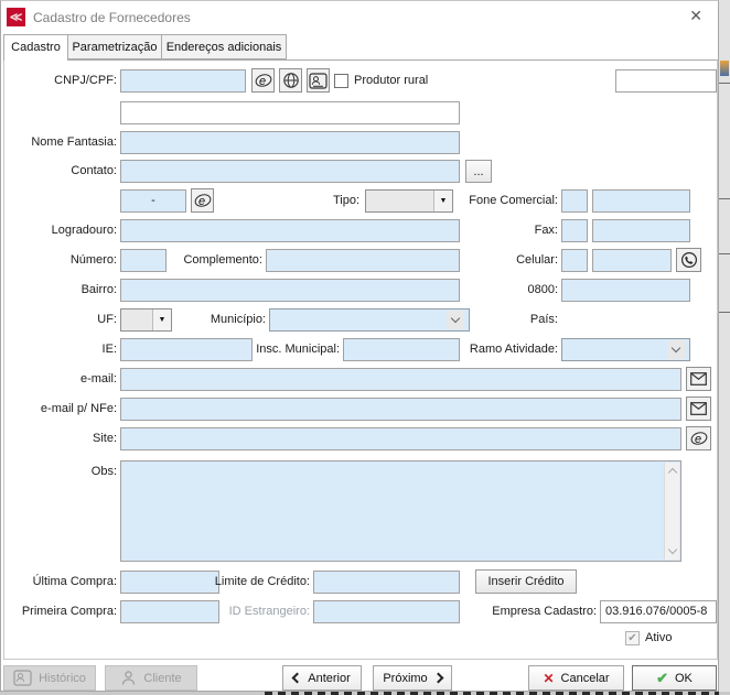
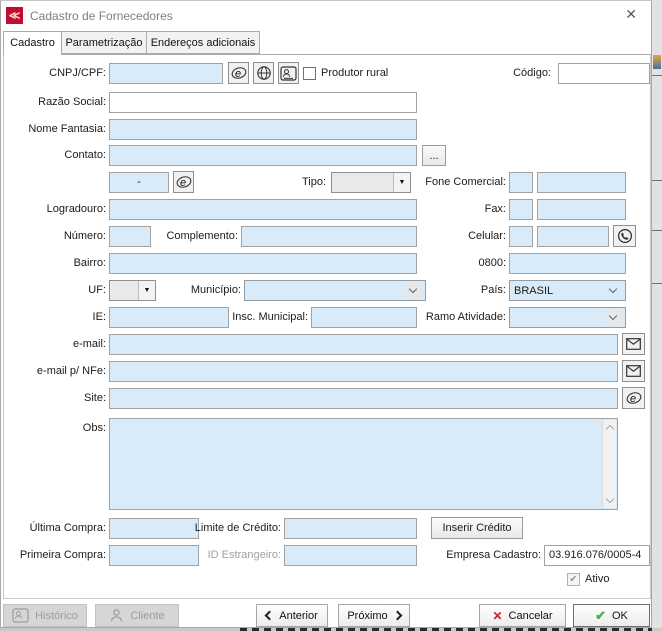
  ≪
  Cadastro de Fornecedores
  ✕
  Parametrização
  Endereços adicionais
  Cadastro
  CNPJ/CPF:
  e
  Produtor rural
+ Código:
+ Razão Social:
  Nome Fantasia:
  Contato:
  ...
  -
  e
  Tipo:
  Fone Comercial:
  Logradouro:
  Fax:
  Número:
  Complemento:
  Celular:
  Bairro:
  0800:
  UF:
  Município:
  País:
+ BRASIL
  IE:
  Insc. Municipal:
  Ramo Atividade:
  e-mail:
  e-mail p/ NFe:
  Site:
  e
  Obs:
  Última Compra:
  Limite de Crédito:
  Inserir Crédito
  Primeira Compra:
  ID Estrangeiro:
  Empresa Cadastro:
- 03.916.076/0005-8
+ 03.916.076/0005-4
  ✔
  Ativo
  Histórico
  Cliente
  Anterior
  Próximo
  ✕
  Cancelar
  ✔
  OK
